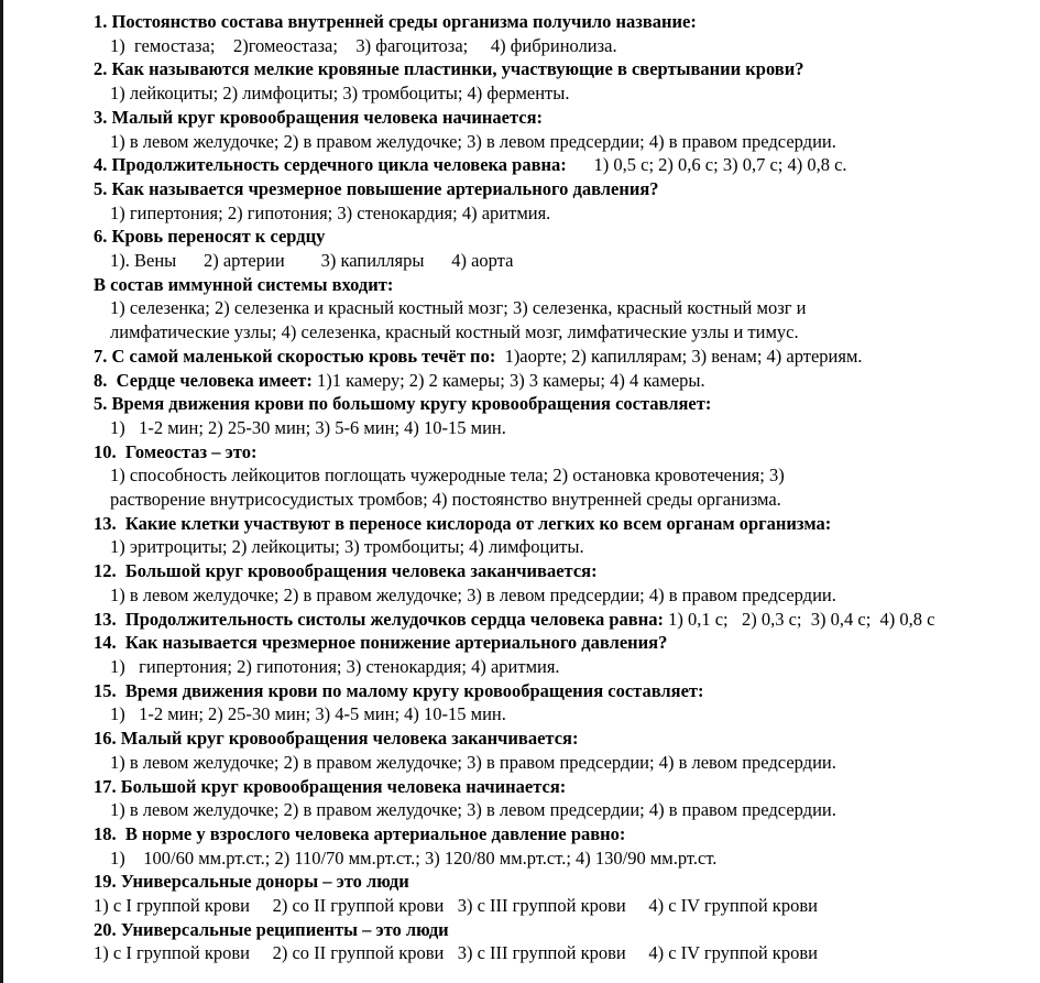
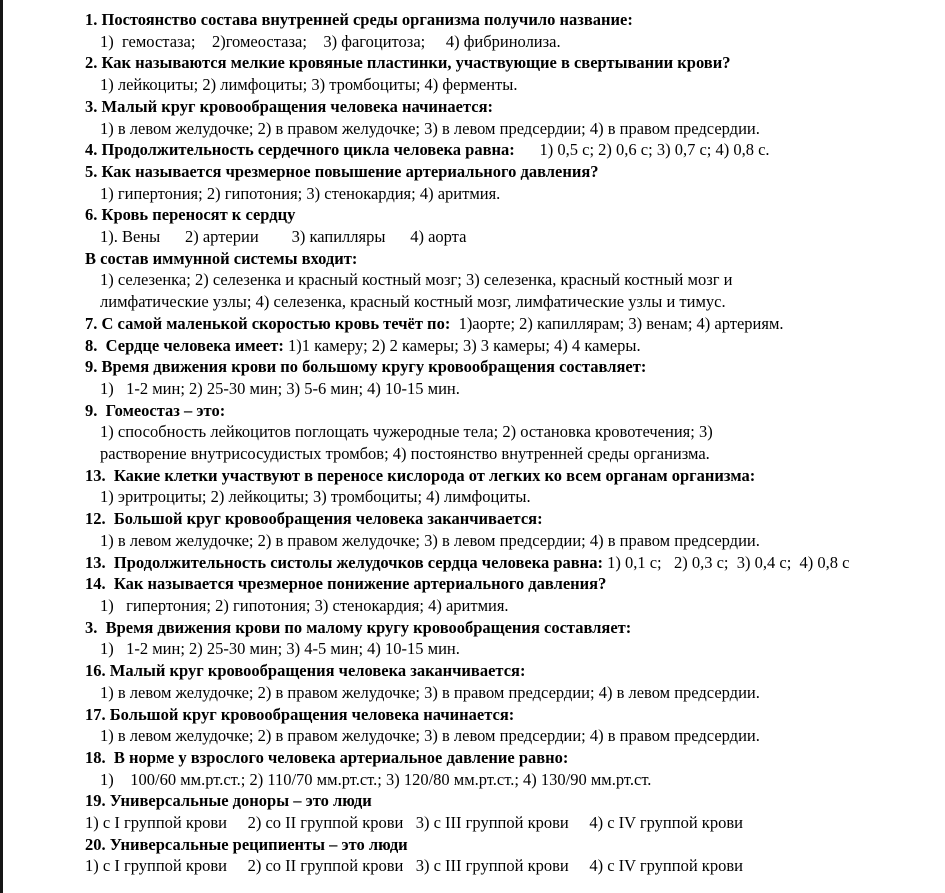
  1. Постоянство состава внутренней среды организма получило название:
  1) гемостаза; 2)гомеостаза; 3) фагоцитоза; 4) фибринолиза.
  2. Как называются мелкие кровяные пластинки, участвующие в свертывании крови?
  1) лейкоциты; 2) лимфоциты; 3) тромбоциты; 4) ферменты.
  3. Малый круг кровообращения человека начинается:
  1) в левом желудочке; 2) в правом желудочке; 3) в левом предсердии; 4) в правом предсердии.
  4. Продолжительность сердечного цикла человека равна: 1) 0,5 с; 2) 0,6 с; 3) 0,7 с; 4) 0,8 с.
  5. Как называется чрезмерное повышение артериального давления?
  1) гипертония; 2) гипотония; 3) стенокардия; 4) аритмия.
  6. Кровь переносят к сердцу
  1). Вены 2) артерии 3) капилляры 4) аорта
  В состав иммунной системы входит:
  1) селезенка; 2) селезенка и красный костный мозг; 3) селезенка, красный костный мозг и
  лимфатические узлы; 4) селезенка, красный костный мозг, лимфатические узлы и тимус.
  7. С самой маленькой скоростью кровь течёт по: 1)аорте; 2) капиллярам; 3) венам; 4) артериям.
  8. Сердце человека имеет: 1)1 камеру; 2) 2 камеры; 3) 3 камеры; 4) 4 камеры.
- 5. Время движения крови по большому кругу кровообращения составляет:
+ 9. Время движения крови по большому кругу кровообращения составляет:
  1) 1-2 мин; 2) 25-30 мин; 3) 5-6 мин; 4) 10-15 мин.
- 10. Гомеостаз – это:
+ 9. Гомеостаз – это:
  1) способность лейкоцитов поглощать чужеродные тела; 2) остановка кровотечения; 3)
  растворение внутрисосудистых тромбов; 4) постоянство внутренней среды организма.
  13. Какие клетки участвуют в переносе кислорода от легких ко всем органам организма:
  1) эритроциты; 2) лейкоциты; 3) тромбоциты; 4) лимфоциты.
  12. Большой круг кровообращения человека заканчивается:
  1) в левом желудочке; 2) в правом желудочке; 3) в левом предсердии; 4) в правом предсердии.
  13. Продолжительность систолы желудочков сердца человека равна: 1) 0,1 с; 2) 0,3 с; 3) 0,4 с; 4) 0,8 с
  14. Как называется чрезмерное понижение артериального давления?
  1) гипертония; 2) гипотония; 3) стенокардия; 4) аритмия.
- 15. Время движения крови по малому кругу кровообращения составляет:
+ 3. Время движения крови по малому кругу кровообращения составляет:
  1) 1-2 мин; 2) 25-30 мин; 3) 4-5 мин; 4) 10-15 мин.
  16. Малый круг кровообращения человека заканчивается:
  1) в левом желудочке; 2) в правом желудочке; 3) в правом предсердии; 4) в левом предсердии.
  17. Большой круг кровообращения человека начинается:
  1) в левом желудочке; 2) в правом желудочке; 3) в левом предсердии; 4) в правом предсердии.
  18. В норме у взрослого человека артериальное давление равно:
  1) 100/60 мм.рт.ст.; 2) 110/70 мм.рт.ст.; 3) 120/80 мм.рт.ст.; 4) 130/90 мм.рт.ст.
  19. Универсальные доноры – это люди
  1) с I группой крови 2) со II группой крови 3) с III группой крови 4) с IV группой крови
  20. Универсальные реципиенты – это люди
  1) с I группой крови 2) со II группой крови 3) с III группой крови 4) с IV группой крови
